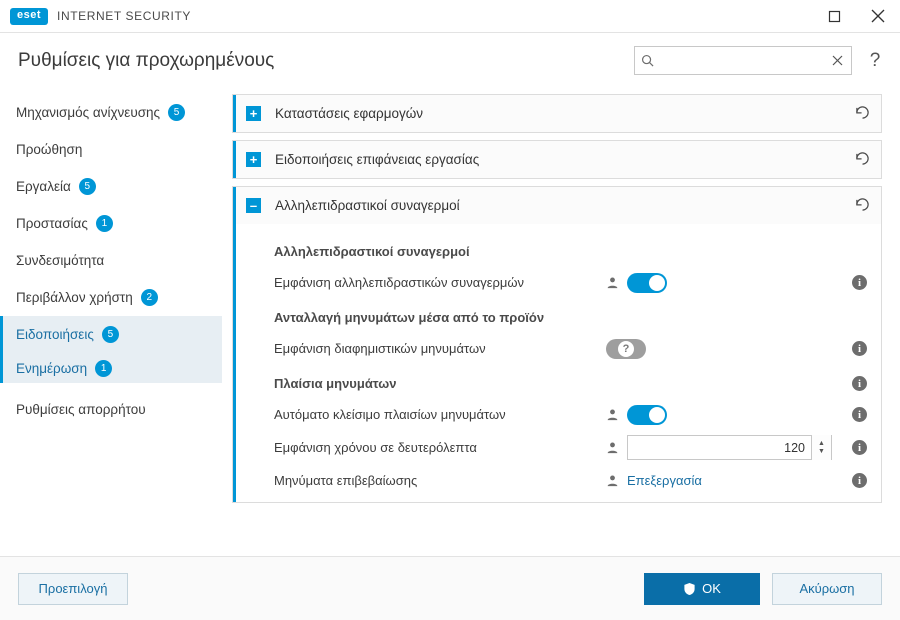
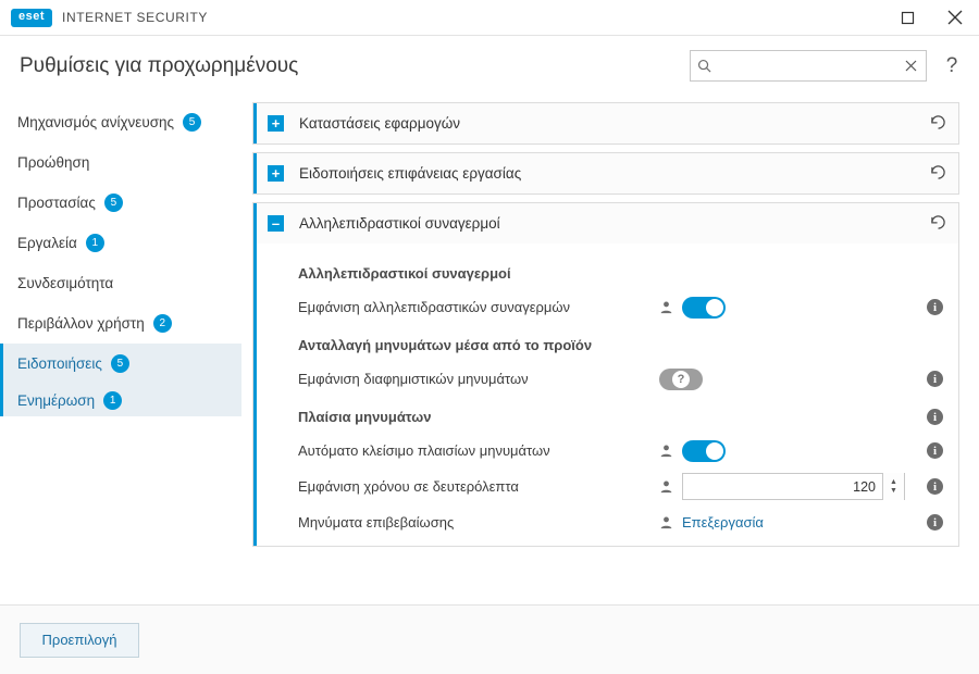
  eset
  INTERNET SECURITY
  Ρυθμίσεις για προχωρημένους
  ?
  Μηχανισμός ανίχνευσης
  5
  Προώθηση
- Εργαλεία
+ Προστασίας
  5
- Προστασίας
+ Εργαλεία
  1
  Συνδεσιμότητα
  Περιβάλλον χρήστη
  2
  Ειδοποιήσεις
  5
  Ενημέρωση
  1
- Ρυθμίσεις απορρήτου
  +
  Καταστάσεις εφαρμογών
  +
  Ειδοποιήσεις επιφάνειας εργασίας
  –
  Αλληλεπιδραστικοί συναγερμοί
  Αλληλεπιδραστικοί συναγερμοί
  Εμφάνιση αλληλεπιδραστικών συναγερμών
  i
  Ανταλλαγή μηνυμάτων μέσα από το προϊόν
  Εμφάνιση διαφημιστικών μηνυμάτων
  ?
  i
  Πλαίσια μηνυμάτων
  i
  Αυτόματο κλείσιμο πλαισίων μηνυμάτων
  i
  Εμφάνιση χρόνου σε δευτερόλεπτα
  120
  i
  Μηνύματα επιβεβαίωσης
  Επεξεργασία
  i
  Προεπιλογή
- OK
- Ακύρωση
